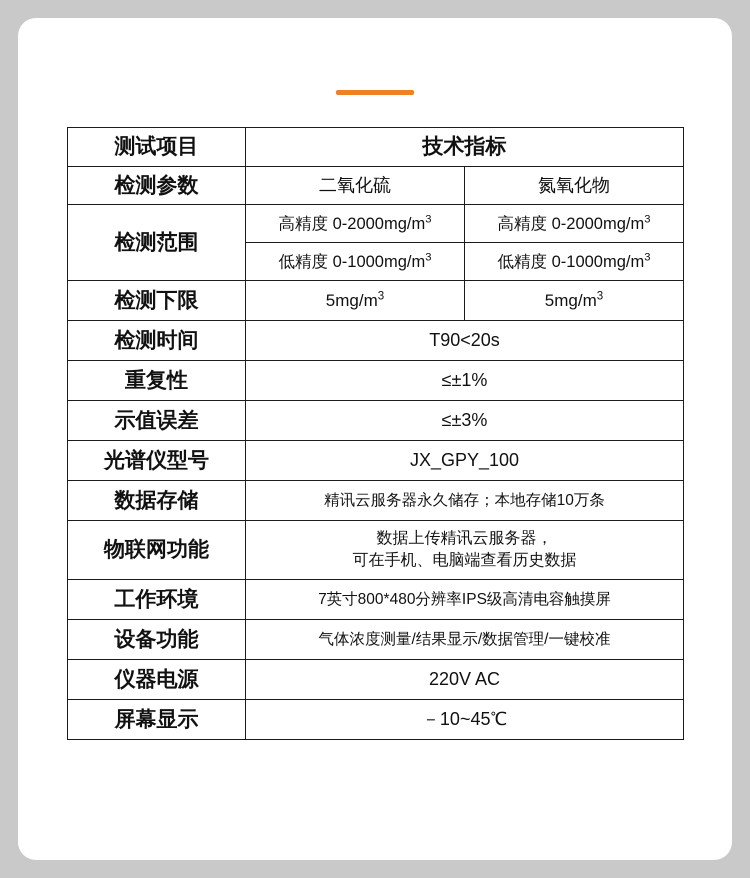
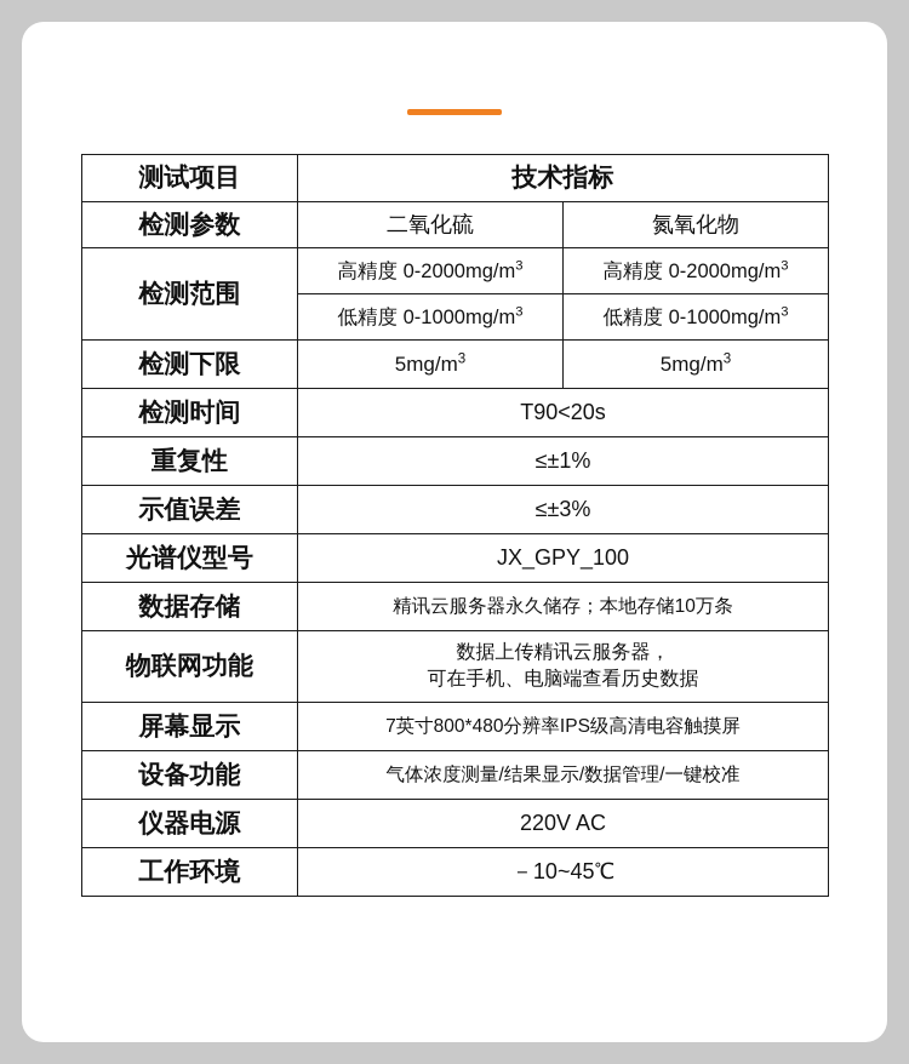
  测试项目	技术指标
  检测参数	二氧化硫	氮氧化物
  检测范围	高精度 0-2000mg/m3	高精度 0-2000mg/m3
  低精度 0-1000mg/m3	低精度 0-1000mg/m3
  检测下限	5mg/m3	5mg/m3
  检测时间	T90<20s
  重复性	≤±1%
  示值误差	≤±3%
  光谱仪型号	JX_GPY_100
  数据存储	精讯云服务器永久储存；本地存储10万条
  物联网功能	数据上传精讯云服务器， 可在手机、电脑端查看历史数据
- 工作环境	7英寸800*480分辨率IPS级高清电容触摸屏
+ 屏幕显示	7英寸800*480分辨率IPS级高清电容触摸屏
  设备功能	气体浓度测量/结果显示/数据管理/一键校准
  仪器电源	220V AC
- 屏幕显示	－10~45℃
+ 工作环境	－10~45℃
